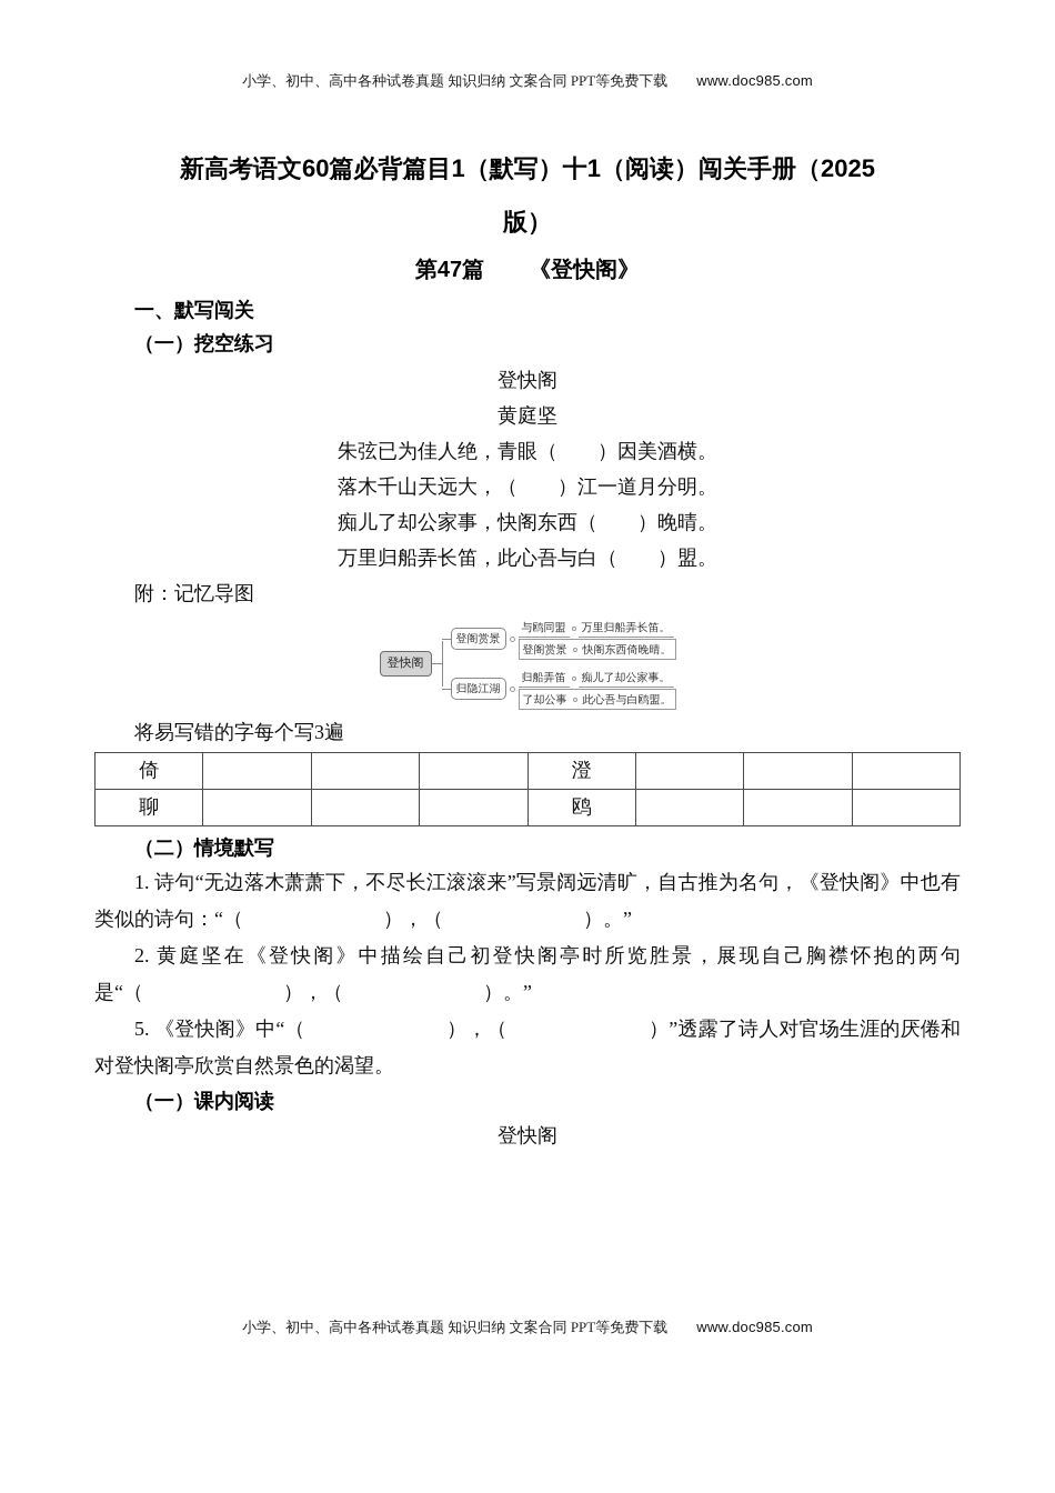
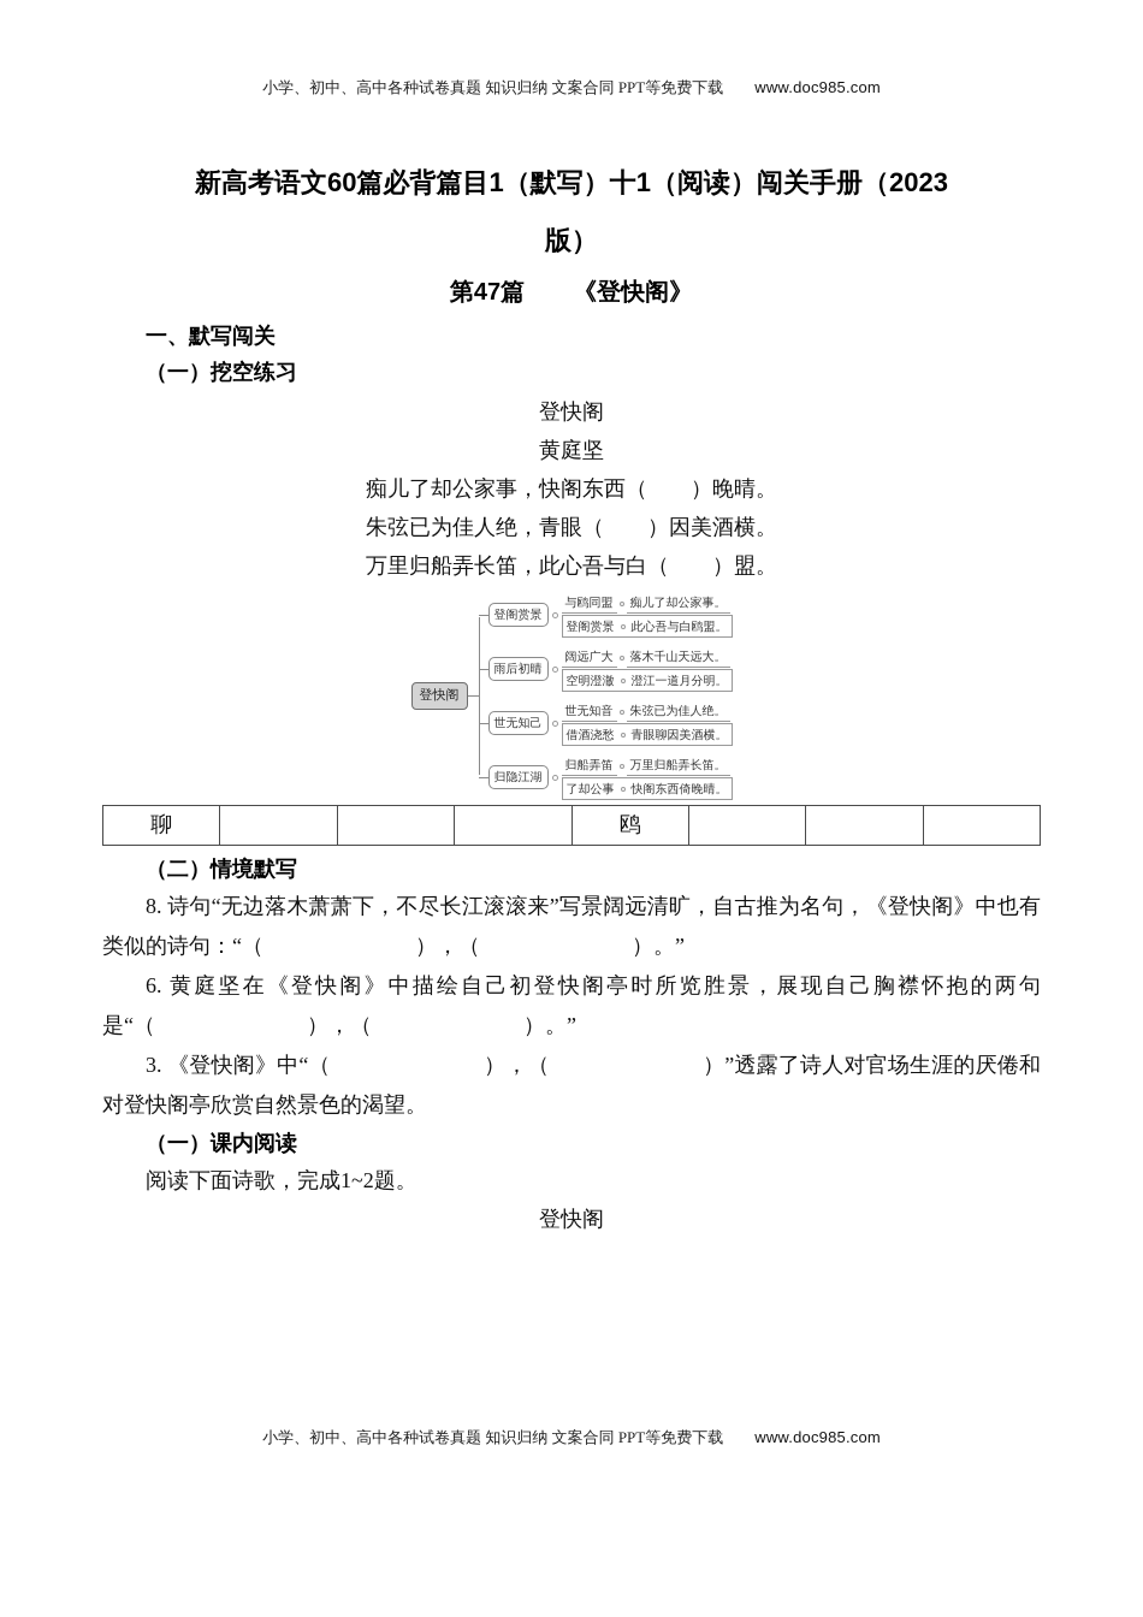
  小学、初中、高中各种试卷真题 知识归纳 文案合同 PPT等免费下载 www.doc985.com
- 新高考语文60篇必背篇目1（默写）十1（阅读）闯关手册（2025
+ 新高考语文60篇必背篇目1（默写）十1（阅读）闯关手册（2023
  版）
  第47篇 《登快阁》
  一、默写闯关
  （一）挖空练习
  登快阁
  黄庭坚
- 朱弦已为佳人绝，青眼（ ）因美酒横。
+ 痴儿了却公家事，快阁东西（ ）晚晴。
- 落木千山天远大，（ ）江一道月分明。
- 痴儿了却公家事，快阁东西（ ）晚晴。
+ 朱弦已为佳人绝，青眼（ ）因美酒横。
  万里归船弄长笛，此心吾与白（ ）盟。
- 附：记忆导图
  登快阁
  登阁赏景
  与鸥同盟
- 万里归船弄长笛。
+ 痴儿了却公家事。
  登阁赏景
- 快阁东西倚晚晴。
+ 此心吾与白鸥盟。
+ 雨后初晴
+ 阔远广大
+ 落木千山天远大。
+ 空明澄澈
+ 澄江一道月分明。
+ 世无知己
+ 世无知音
+ 朱弦已为佳人绝。
+ 借酒浇愁
+ 青眼聊因美酒横。
  归隐江湖
  归船弄笛
- 痴儿了却公家事。
+ 万里归船弄长笛。
  了却公事
- 此心吾与白鸥盟。
+ 快阁东西倚晚晴。
- 将易写错的字每个写3遍
- 倚				澄
  聊				鸥
  （二）情境默写
- 1. 诗句“无边落木萧萧下，不尽长江滚滚来”写景阔远清旷，自古推为名句，《登快阁》中也有类似的诗句：“（ ），（ ）。”
+ 8. 诗句“无边落木萧萧下，不尽长江滚滚来”写景阔远清旷，自古推为名句，《登快阁》中也有类似的诗句：“（ ），（ ）。”
- 2. 黄庭坚在《登快阁》中描绘自己初登快阁亭时所览胜景，展现自己胸襟怀抱的两句是“（ ），（ ）。”
+ 6. 黄庭坚在《登快阁》中描绘自己初登快阁亭时所览胜景，展现自己胸襟怀抱的两句是“（ ），（ ）。”
- 5. 《登快阁》中“（ ），（ ）”透露了诗人对官场生涯的厌倦和对登快阁亭欣赏自然景色的渴望。
+ 3. 《登快阁》中“（ ），（ ）”透露了诗人对官场生涯的厌倦和对登快阁亭欣赏自然景色的渴望。
  （一）课内阅读
+ 阅读下面诗歌，完成1~2题。
  登快阁
  小学、初中、高中各种试卷真题 知识归纳 文案合同 PPT等免费下载 www.doc985.com
